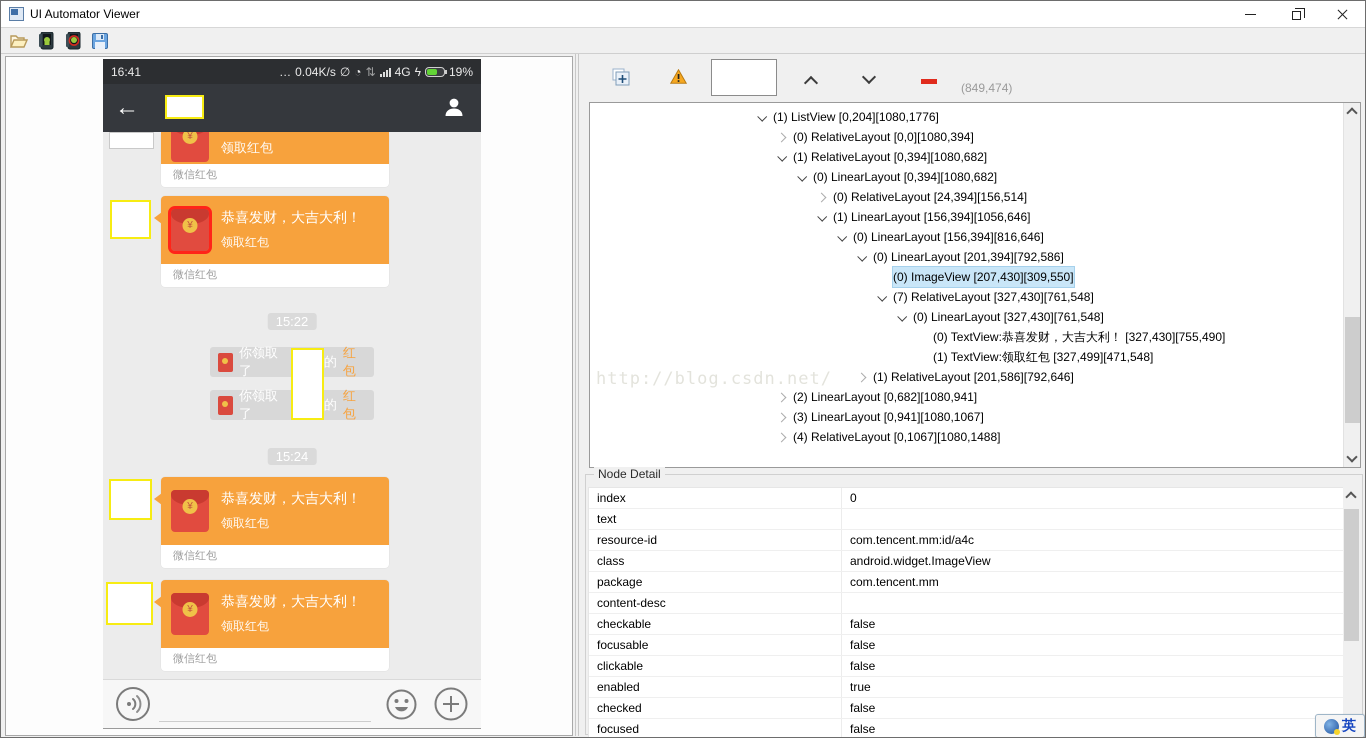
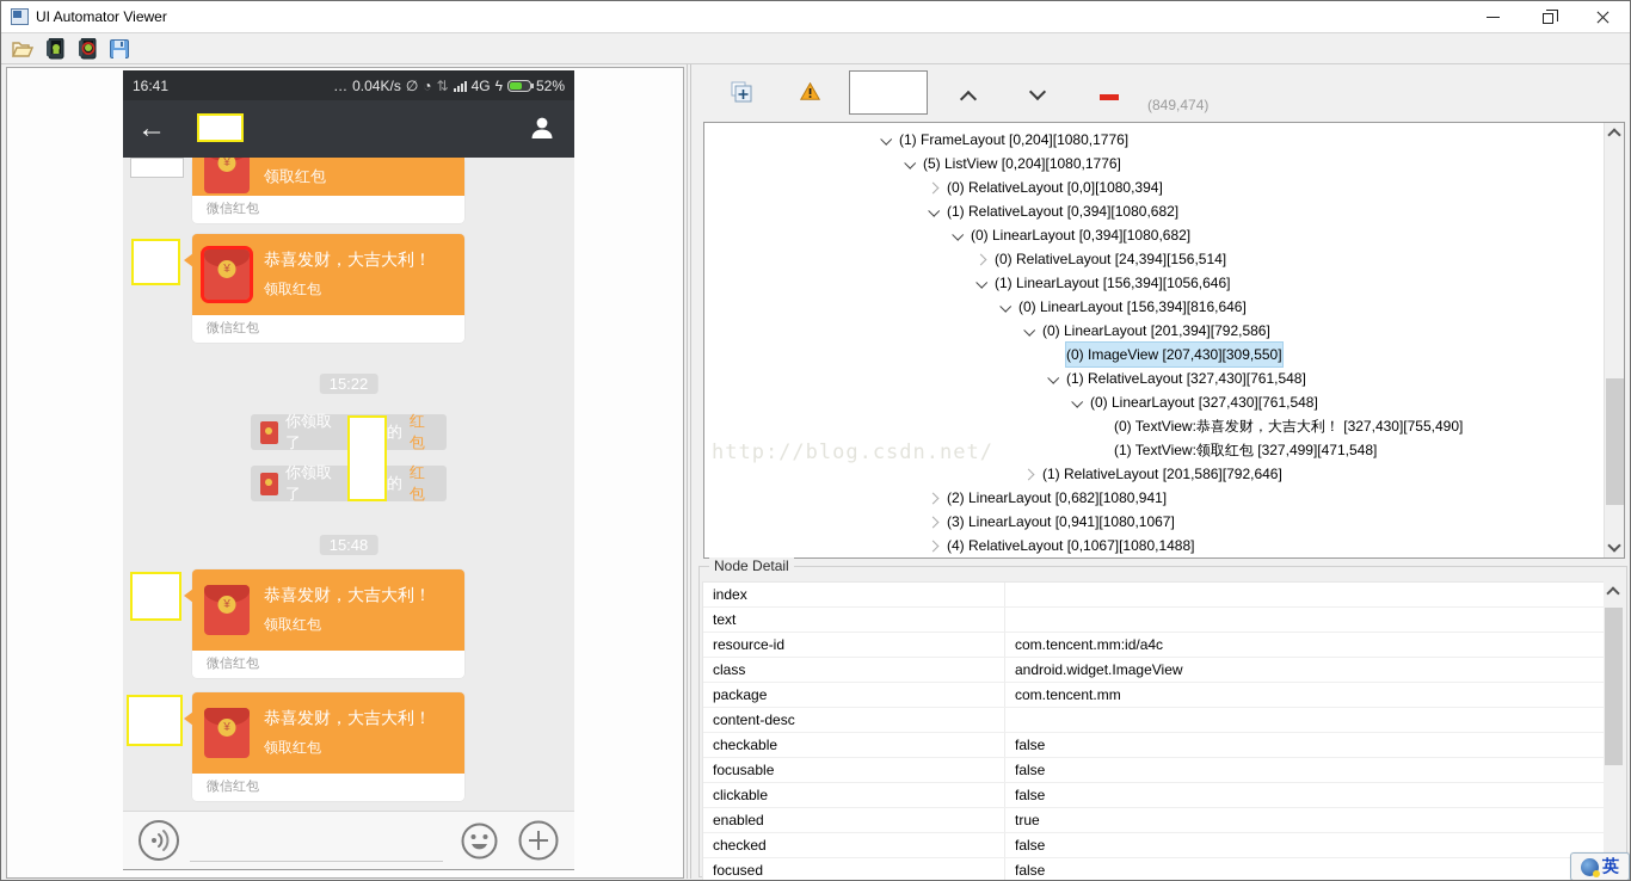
  UI Automator Viewer
  16:41
  …
  0.04K/s
  ∅
  ◔
  ⇅
  4G
  ϟ
- 19%
+ 52%
  ←
  领取红包
  微信红包
  恭喜发财，大吉大利！
  领取红包
  微信红包
  15:22
  你领取了
  的
  红包
  你领取了
  的
  红包
- 15:24
+ 15:48
  恭喜发财，大吉大利！
  领取红包
  微信红包
  恭喜发财，大吉大利！
  领取红包
  微信红包
  (849,474)
  http://blog.csdn.net/
+ (1) FrameLayout [0,204][1080,1776]
- (1) ListView [0,204][1080,1776]
+ (5) ListView [0,204][1080,1776]
  (0) RelativeLayout [0,0][1080,394]
  (1) RelativeLayout [0,394][1080,682]
  (0) LinearLayout [0,394][1080,682]
  (0) RelativeLayout [24,394][156,514]
  (1) LinearLayout [156,394][1056,646]
  (0) LinearLayout [156,394][816,646]
  (0) LinearLayout [201,394][792,586]
  (0) ImageView [207,430][309,550]
- (7) RelativeLayout [327,430][761,548]
+ (1) RelativeLayout [327,430][761,548]
  (0) LinearLayout [327,430][761,548]
  (0) TextView:恭喜发财，大吉大利！ [327,430][755,490]
  (1) TextView:领取红包 [327,499][471,548]
  (1) RelativeLayout [201,586][792,646]
  (2) LinearLayout [0,682][1080,941]
  (3) LinearLayout [0,941][1080,1067]
  (4) RelativeLayout [0,1067][1080,1488]
  Node Detail
  index
- 0
  text
  resource-id
  com.tencent.mm:id/a4c
  class
  android.widget.ImageView
  package
  com.tencent.mm
  content-desc
  checkable
  false
  focusable
  false
  clickable
  false
  enabled
  true
  checked
  false
  focused
  false
  英
